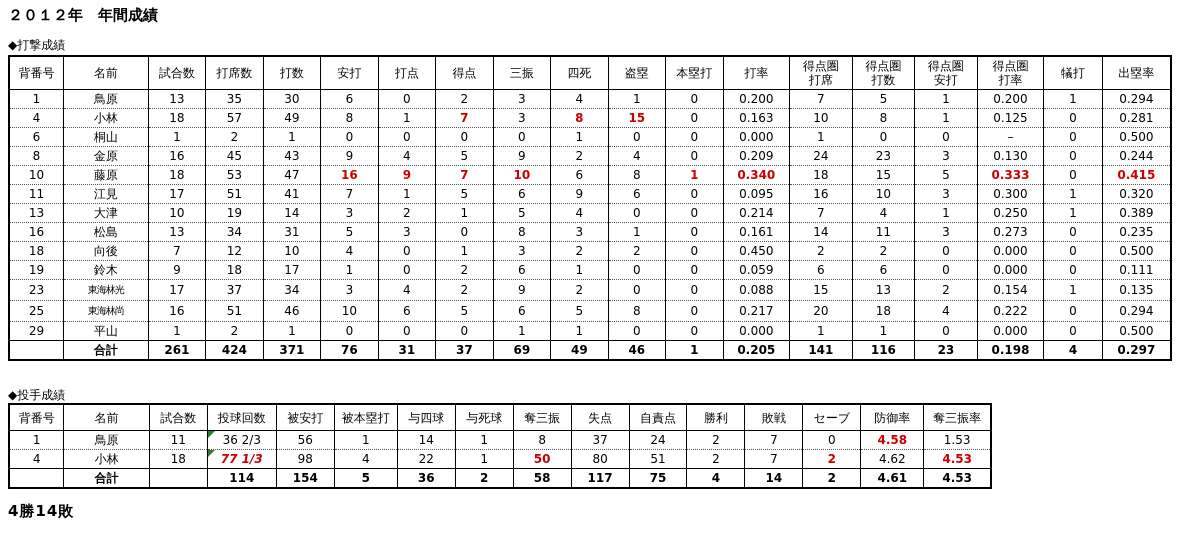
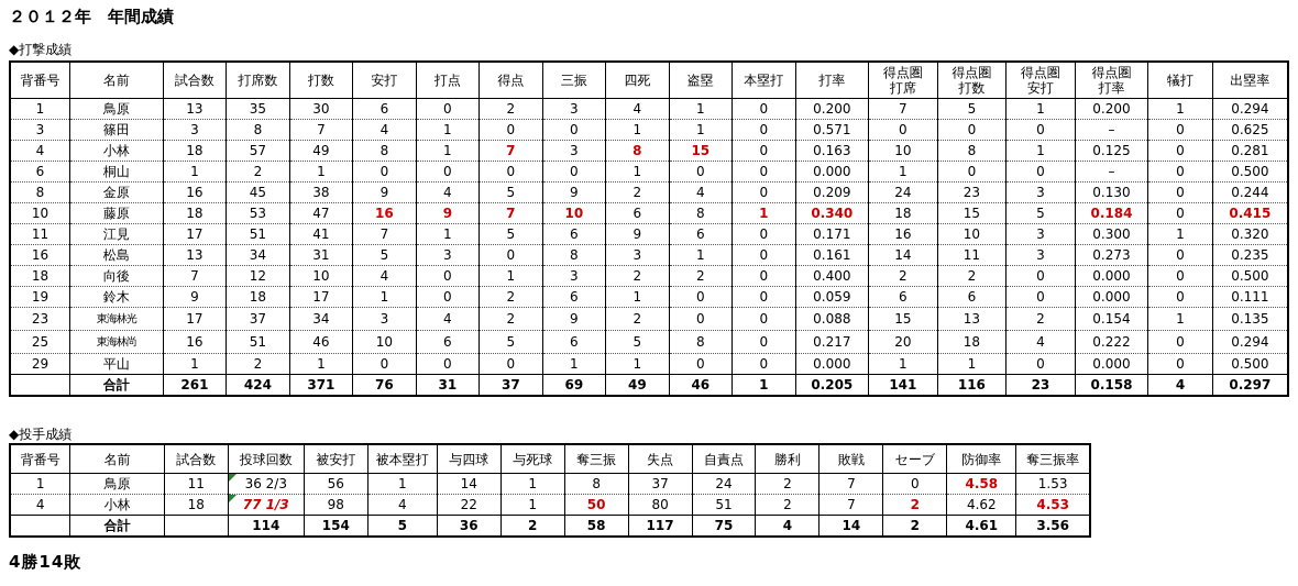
  ２０１２年 年間成績
  ◆打撃成績
  背番号	名前	試合数	打席数	打数	安打	打点	得点	三振	四死	盗塁	本塁打	打率	得点圏 打席	得点圏 打数	得点圏 安打	得点圏 打率	犠打	出塁率
  1	鳥原	13	35	30	6	0	2	3	4	1	0	0.200	7	5	1	0.200	1	0.294
+ 3	篠田	3	8	7	4	1	0	0	1	1	0	0.571	0	0	0	–	0	0.625
  4	小林	18	57	49	8	1	7	3	8	15	0	0.163	10	8	1	0.125	0	0.281
  6	桐山	1	2	1	0	0	0	0	1	0	0	0.000	1	0	0	–	0	0.500
- 8	金原	16	45	43	9	4	5	9	2	4	0	0.209	24	23	3	0.130	0	0.244
+ 8	金原	16	45	38	9	4	5	9	2	4	0	0.209	24	23	3	0.130	0	0.244
- 10	藤原	18	53	47	16	9	7	10	6	8	1	0.340	18	15	5	0.333	0	0.415
+ 10	藤原	18	53	47	16	9	7	10	6	8	1	0.340	18	15	5	0.184	0	0.415
- 11	江見	17	51	41	7	1	5	6	9	6	0	0.095	16	10	3	0.300	1	0.320
+ 11	江見	17	51	41	7	1	5	6	9	6	0	0.171	16	10	3	0.300	1	0.320
- 13	大津	10	19	14	3	2	1	5	4	0	0	0.214	7	4	1	0.250	1	0.389
  16	松島	13	34	31	5	3	0	8	3	1	0	0.161	14	11	3	0.273	0	0.235
- 18	向後	7	12	10	4	0	1	3	2	2	0	0.450	2	2	0	0.000	0	0.500
+ 18	向後	7	12	10	4	0	1	3	2	2	0	0.400	2	2	0	0.000	0	0.500
  19	鈴木	9	18	17	1	0	2	6	1	0	0	0.059	6	6	0	0.000	0	0.111
  23	東海林光	17	37	34	3	4	2	9	2	0	0	0.088	15	13	2	0.154	1	0.135
  25	東海林尚	16	51	46	10	6	5	6	5	8	0	0.217	20	18	4	0.222	0	0.294
  29	平山	1	2	1	0	0	0	1	1	0	0	0.000	1	1	0	0.000	0	0.500
- 	合計	261	424	371	76	31	37	69	49	46	1	0.205	141	116	23	0.198	4	0.297
+ 	合計	261	424	371	76	31	37	69	49	46	1	0.205	141	116	23	0.158	4	0.297
  ◆投手成績
  背番号	名前	試合数	投球回数	被安打	被本塁打	与四球	与死球	奪三振	失点	自責点	勝利	敗戦	セーブ	防御率	奪三振率
  1	鳥原	11	36 2/3	56	1	14	1	8	37	24	2	7	0	4.58	1.53
  4	小林	18	77 1/3	98	4	22	1	50	80	51	2	7	2	4.62	4.53
- 	合計		114	154	5	36	2	58	117	75	4	14	2	4.61	4.53
+ 	合計		114	154	5	36	2	58	117	75	4	14	2	4.61	3.56
  4勝14敗
